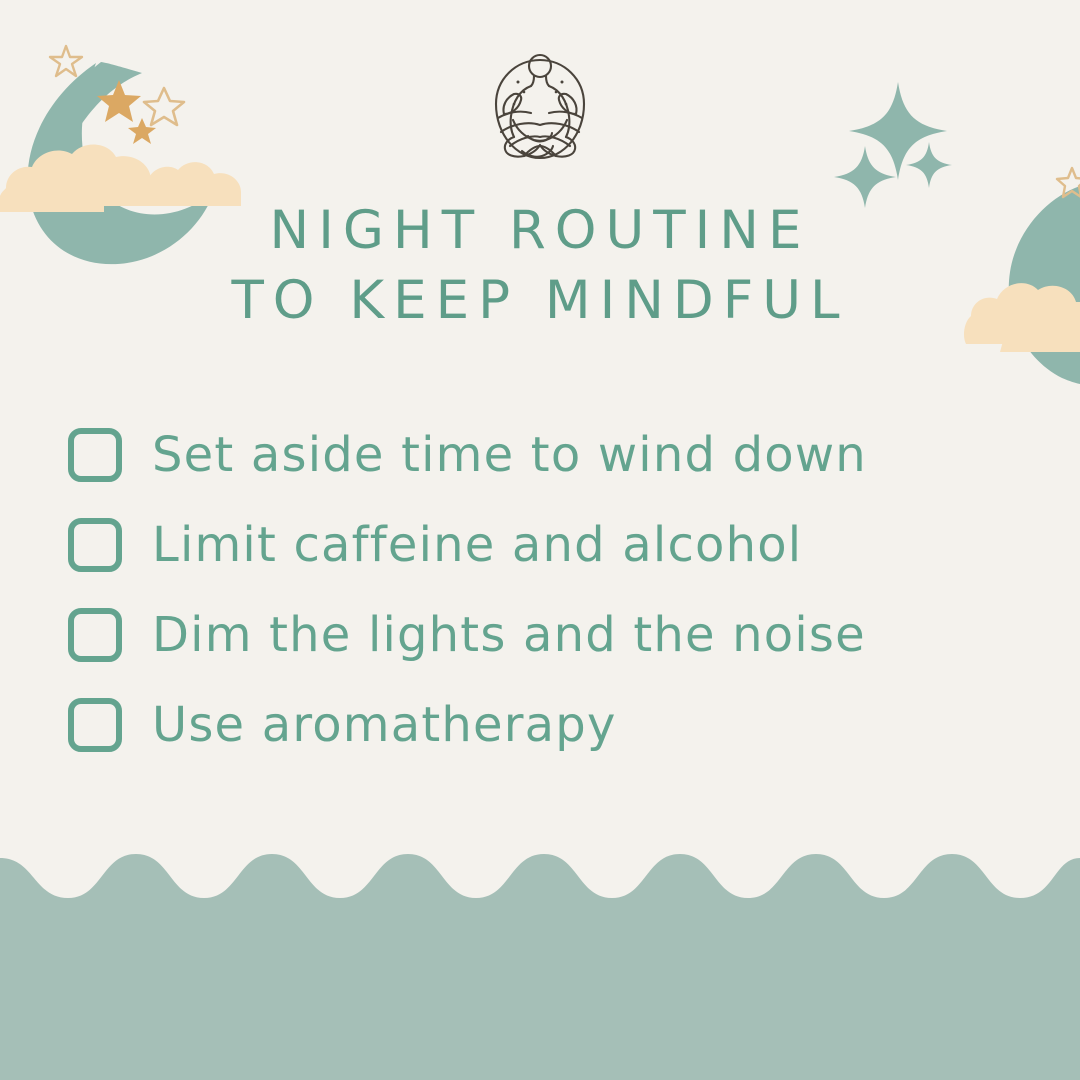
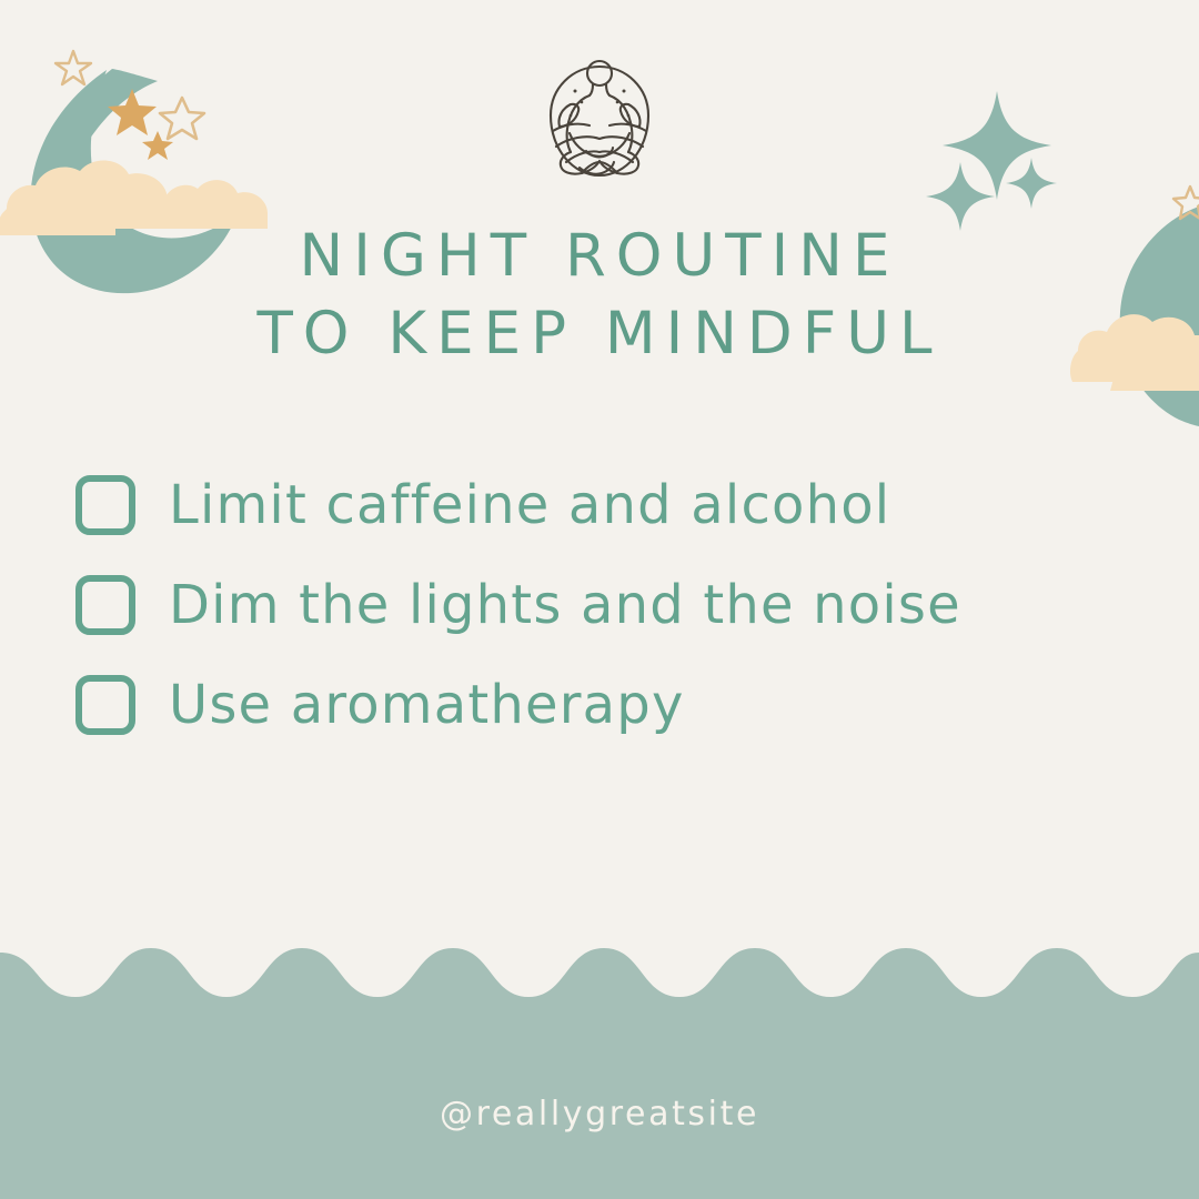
  NIGHT ROUTINE
  TO KEEP MINDFUL
- Set aside time to wind down
  Limit caffeine and alcohol
  Dim the lights and the noise
  Use aromatherapy
+ @reallygreatsite
